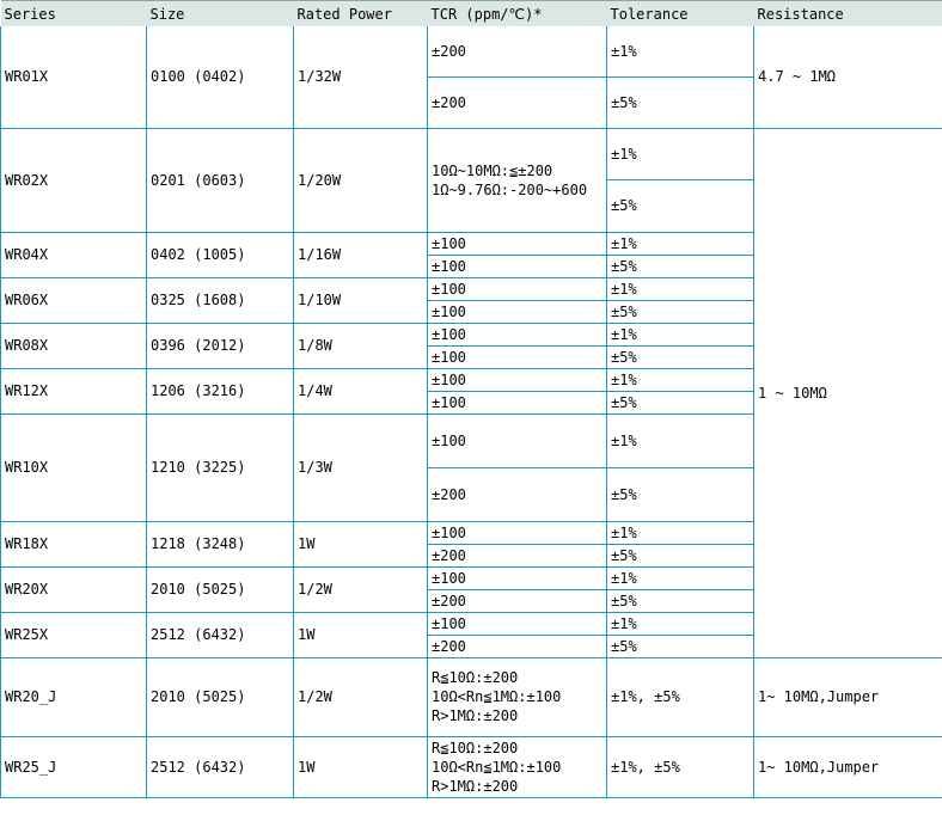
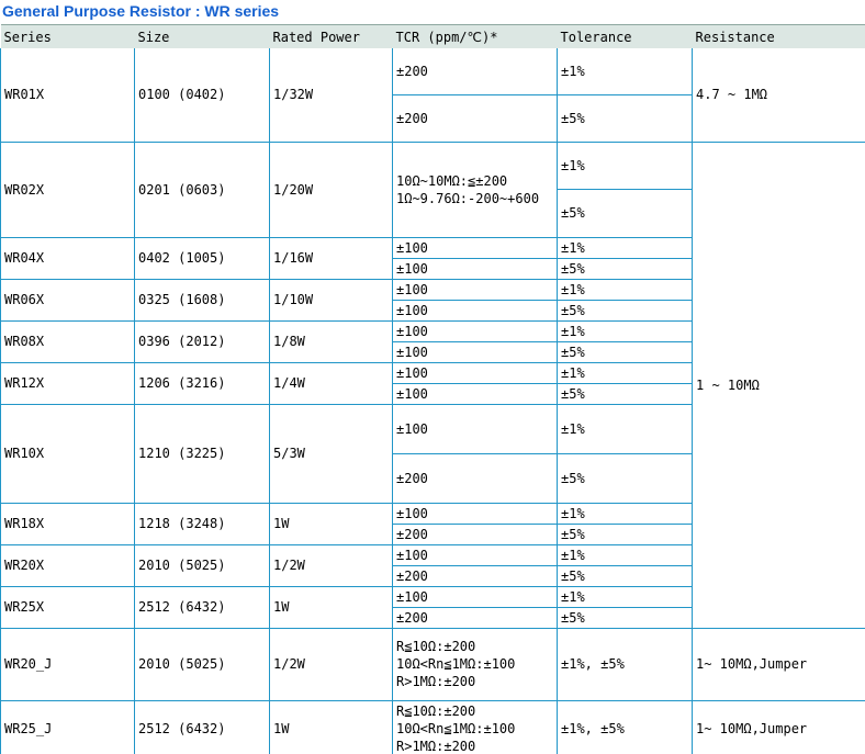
+ General Purpose Resistor : WR series
  Series	Size	Rated Power	TCR (ppm/℃)*	Tolerance	Resistance
  WR01X	0100 (0402)	1/32W	±200	±1%	4.7 ~ 1MΩ
  ±200	±5%
  WR02X	0201 (0603)	1/20W	10Ω~10MΩ:≦±200 1Ω~9.76Ω:-200~+600	±1%	1 ~ 10MΩ
  ±5%
  WR04X	0402 (1005)	1/16W	±100	±1%
  ±100	±5%
  WR06X	0325 (1608)	1/10W	±100	±1%
  ±100	±5%
  WR08X	0396 (2012)	1/8W	±100	±1%
  ±100	±5%
  WR12X	1206 (3216)	1/4W	±100	±1%
  ±100	±5%
- WR10X	1210 (3225)	1/3W	±100	±1%
+ WR10X	1210 (3225)	5/3W	±100	±1%
  ±200	±5%
  WR18X	1218 (3248)	1W	±100	±1%
  ±200	±5%
  WR20X	2010 (5025)	1/2W	±100	±1%
  ±200	±5%
  WR25X	2512 (6432)	1W	±100	±1%
  ±200	±5%
  WR20_J	2010 (5025)	1/2W	R≦10Ω:±200 10Ω<Rn≦1MΩ:±100 R>1MΩ:±200	±1%, ±5%	1~ 10MΩ,Jumper
  WR25_J	2512 (6432)	1W	R≦10Ω:±200 10Ω<Rn≦1MΩ:±100 R>1MΩ:±200	±1%, ±5%	1~ 10MΩ,Jumper
